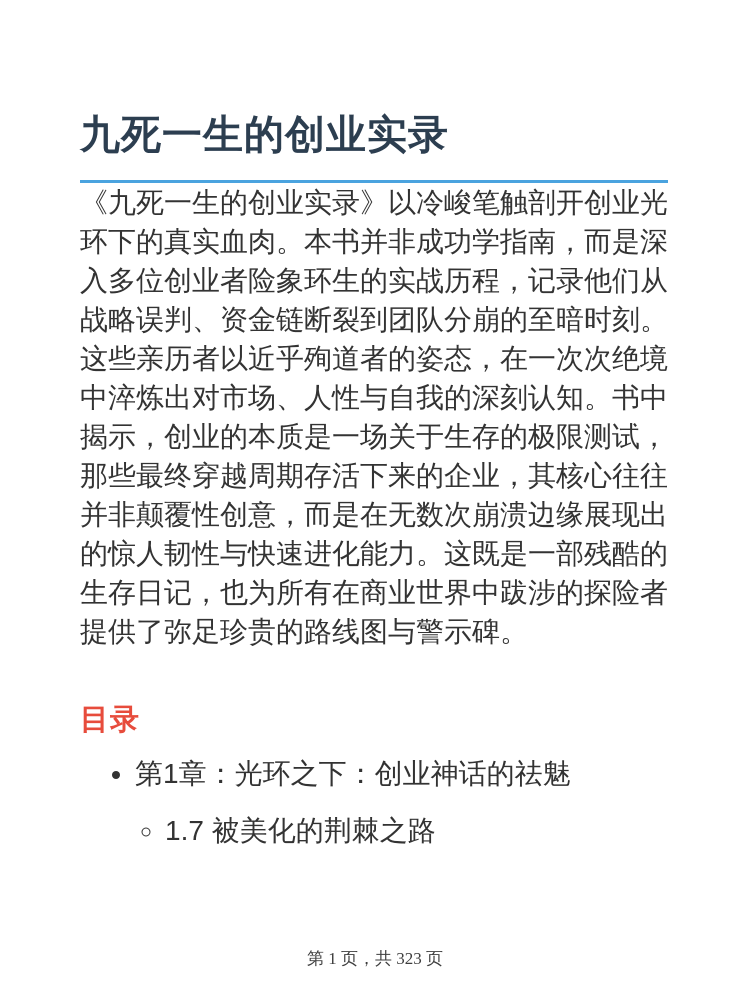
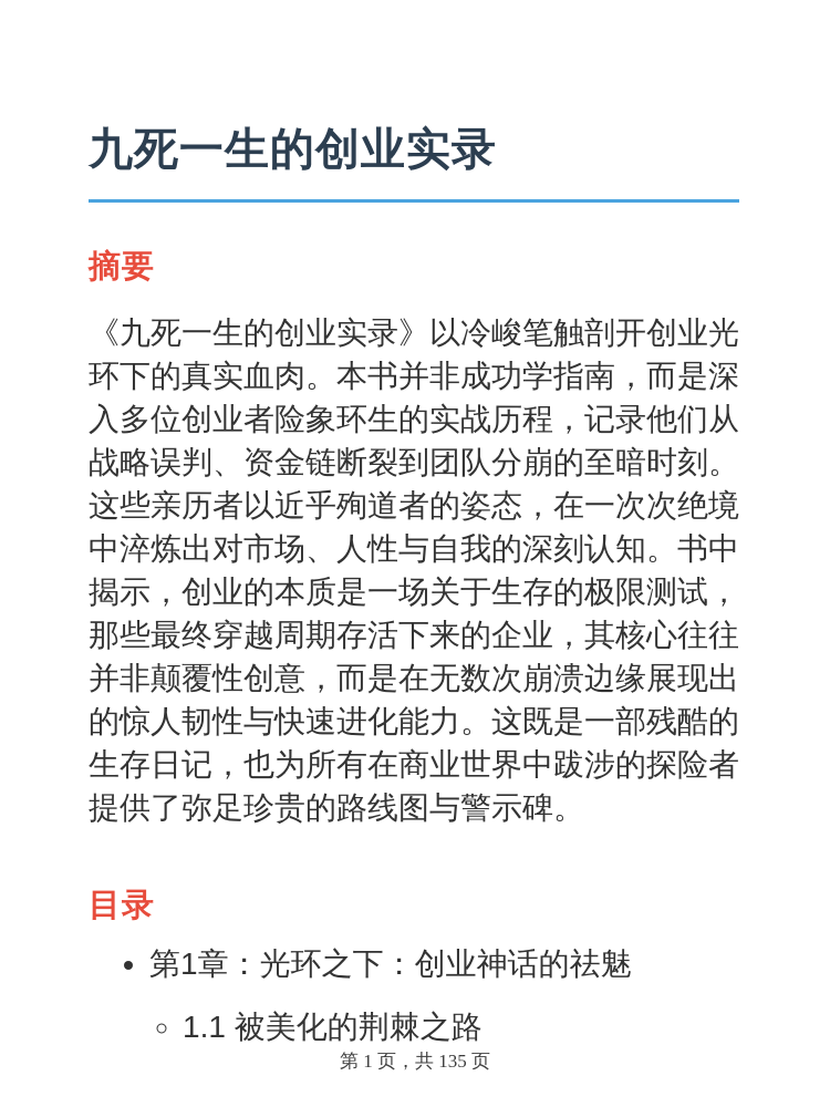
  九死一生的创业实录
+ 摘要
  《九死一生的创业实录》以冷峻笔触剖开创业光环下的真实血肉。本书并非成功学指南，而是深入多位创业者险象环生的实战历程，记录他们从战略误判、资金链断裂到团队分崩的至暗时刻。这些亲历者以近乎殉道者的姿态，在一次次绝境中淬炼出对市场、人性与自我的深刻认知。书中揭示，创业的本质是一场关于生存的极限测试，那些最终穿越周期存活下来的企业，其核心往往并非颠覆性创意，而是在无数次崩溃边缘展现出的惊人韧性与快速进化能力。这既是一部残酷的生存日记，也为所有在商业世界中跋涉的探险者提供了弥足珍贵的路线图与警示碑。
  目录
  第1章：光环之下：创业神话的祛魅
- 1.7 被美化的荆棘之路
+ 1.1 被美化的荆棘之路
- 第 1 页，共 323 页
+ 第 1 页，共 135 页
